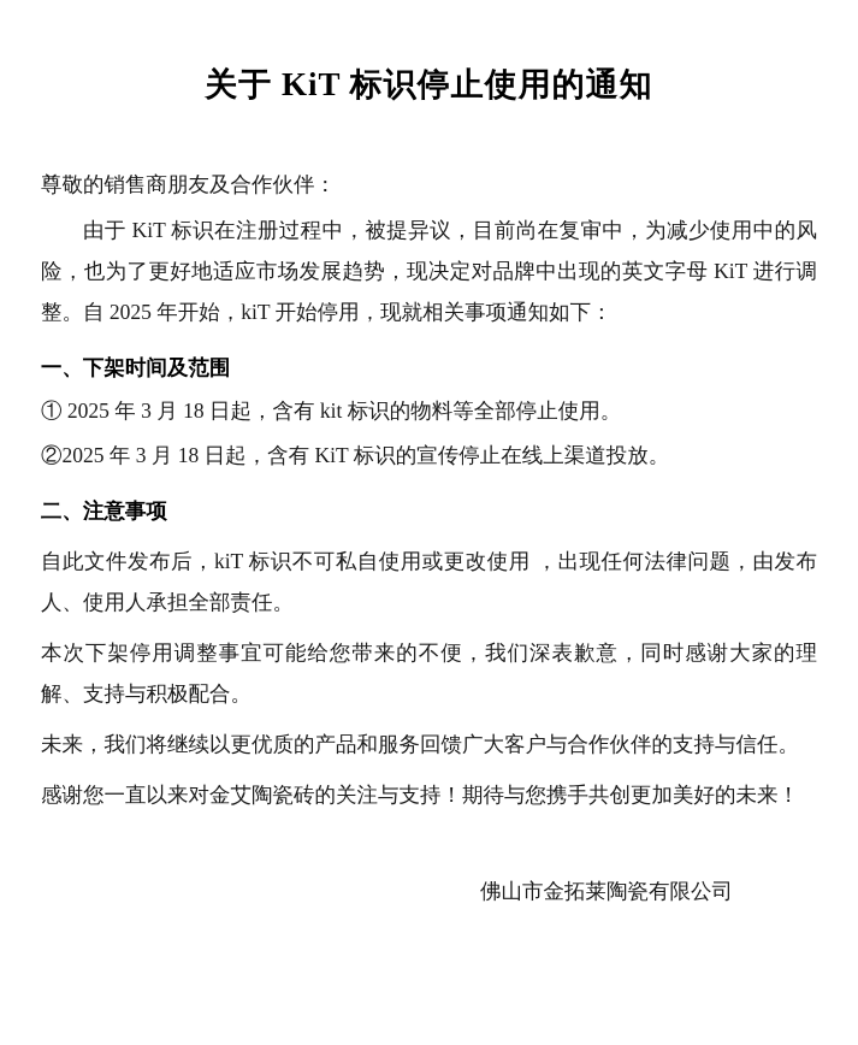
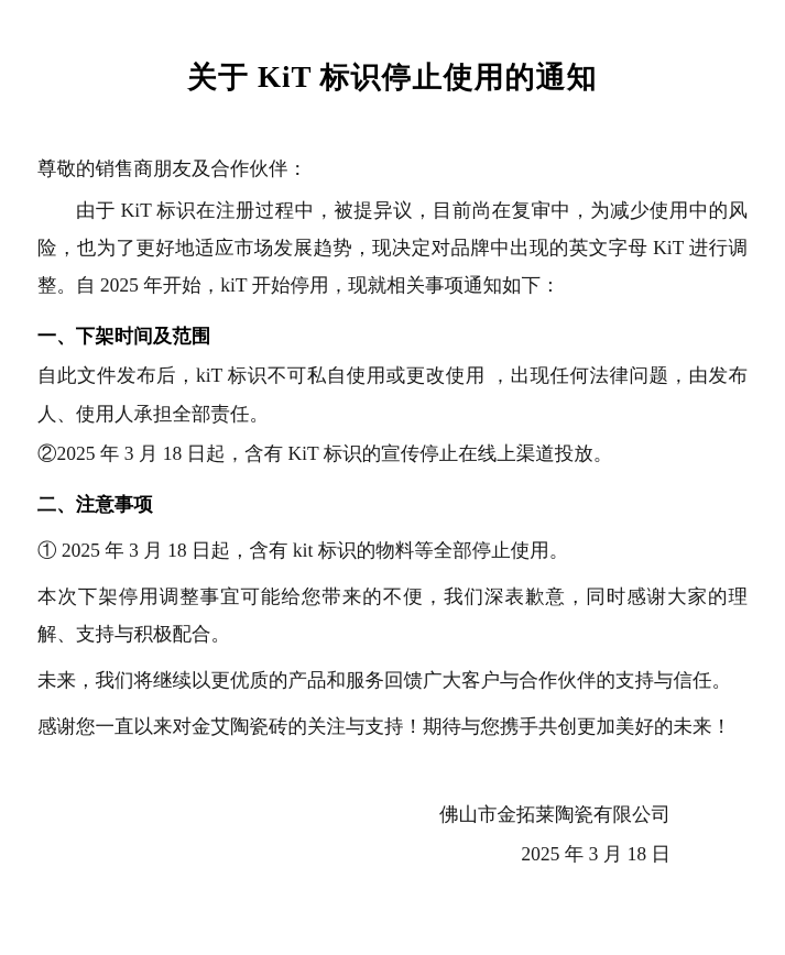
  关于 KiT 标识停止使用的通知
  尊敬的销售商朋友及合作伙伴：
  由于 KiT 标识在注册过程中，被提异议，目前尚在复审中，为减少使用中的风险，也为了更好地适应市场发展趋势，现决定对品牌中出现的英文字母 KiT 进行调整。自 2025 年开始，kiT 开始停用，现就相关事项通知如下：
  一、下架时间及范围
- ① 2025 年 3 月 18 日起，含有 kit 标识的物料等全部停止使用。
+ 自此文件发布后，kiT 标识不可私自使用或更改使用 ，出现任何法律问题，由发布人、使用人承担全部责任。
  ②2025 年 3 月 18 日起，含有 KiT 标识的宣传停止在线上渠道投放。
  二、注意事项
- 自此文件发布后，kiT 标识不可私自使用或更改使用 ，出现任何法律问题，由发布人、使用人承担全部责任。
+ ① 2025 年 3 月 18 日起，含有 kit 标识的物料等全部停止使用。
  本次下架停用调整事宜可能给您带来的不便，我们深表歉意，同时感谢大家的理解、支持与积极配合。
  未来，我们将继续以更优质的产品和服务回馈广大客户与合作伙伴的支持与信任。
  感谢您一直以来对金艾陶瓷砖的关注与支持！期待与您携手共创更加美好的未来！
  佛山市金拓莱陶瓷有限公司
+ 2025 年 3 月 18 日
